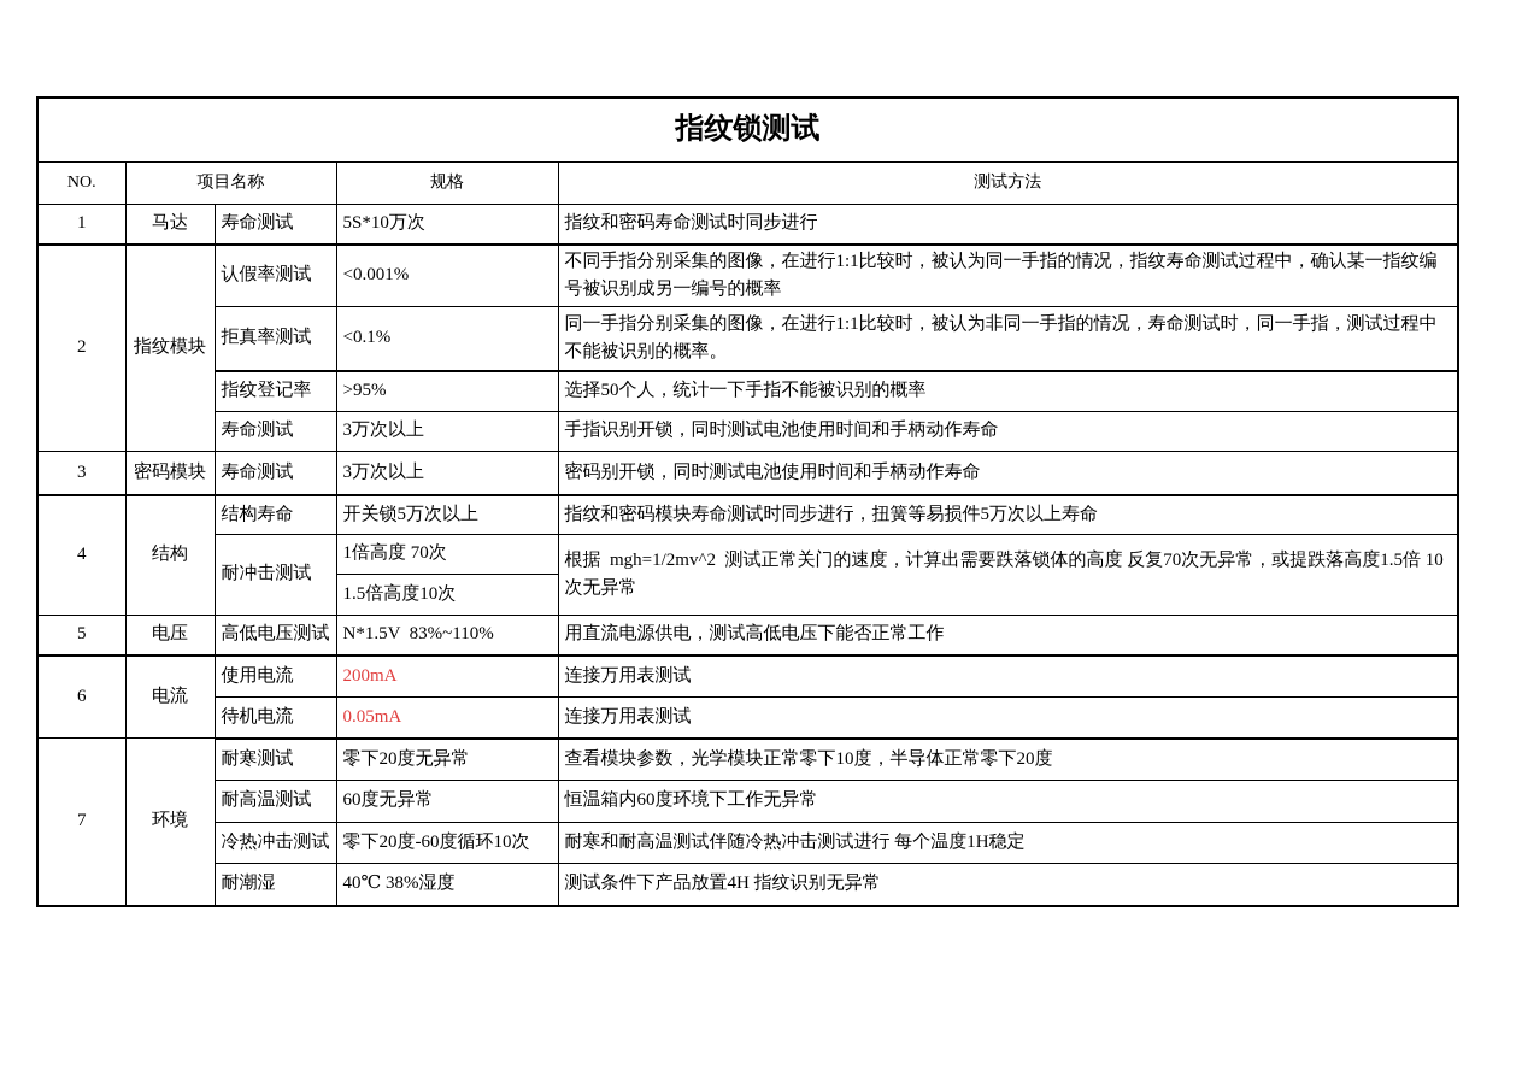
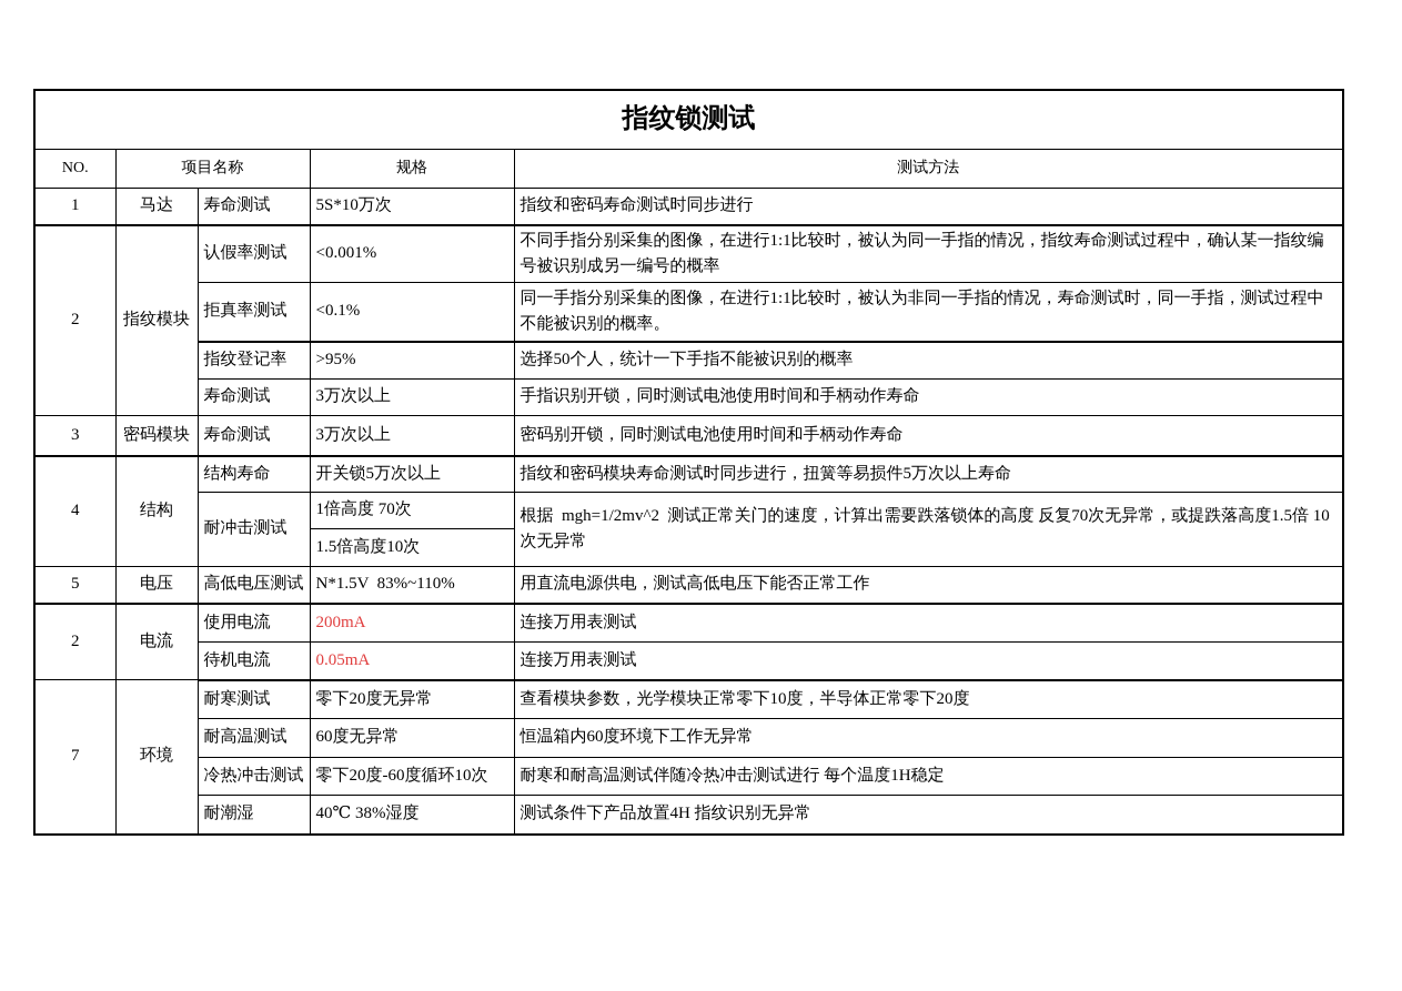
  指纹锁测试
  NO.	项目名称	规格	测试方法
  1	马达	寿命测试	5S*10万次	指纹和密码寿命测试时同步进行
  2	指纹模块	认假率测试	<0.001%	不同手指分别采集的图像，在进行1:1比较时，被认为同一手指的情况，指纹寿命测试过程中，确认某一指纹编号被识别成另一编号的概率
  拒真率测试	<0.1%	同一手指分别采集的图像，在进行1:1比较时，被认为非同一手指的情况，寿命测试时，同一手指，测试过程中不能被识别的概率。
  指纹登记率	>95%	选择50个人，统计一下手指不能被识别的概率
  寿命测试	3万次以上	手指识别开锁，同时测试电池使用时间和手柄动作寿命
  3	密码模块	寿命测试	3万次以上	密码别开锁，同时测试电池使用时间和手柄动作寿命
  4	结构	结构寿命	开关锁5万次以上	指纹和密码模块寿命测试时同步进行，扭簧等易损件5万次以上寿命
  耐冲击测试	1倍高度 70次	根据 mgh=1/2mv^2 测试正常关门的速度，计算出需要跌落锁体的高度 反复70次无异常，或提跌落高度1.5倍 10次无异常
  1.5倍高度10次
  5	电压	高低电压测试	N*1.5V 83%~110%	用直流电源供电，测试高低电压下能否正常工作
- 6	电流	使用电流	200mA	连接万用表测试
+ 2	电流	使用电流	200mA	连接万用表测试
  待机电流	0.05mA	连接万用表测试
  7	环境	耐寒测试	零下20度无异常	查看模块参数，光学模块正常零下10度，半导体正常零下20度
  耐高温测试	60度无异常	恒温箱内60度环境下工作无异常
  冷热冲击测试	零下20度-60度循环10次	耐寒和耐高温测试伴随冷热冲击测试进行 每个温度1H稳定
  耐潮湿	40℃ 38%湿度	测试条件下产品放置4H 指纹识别无异常
